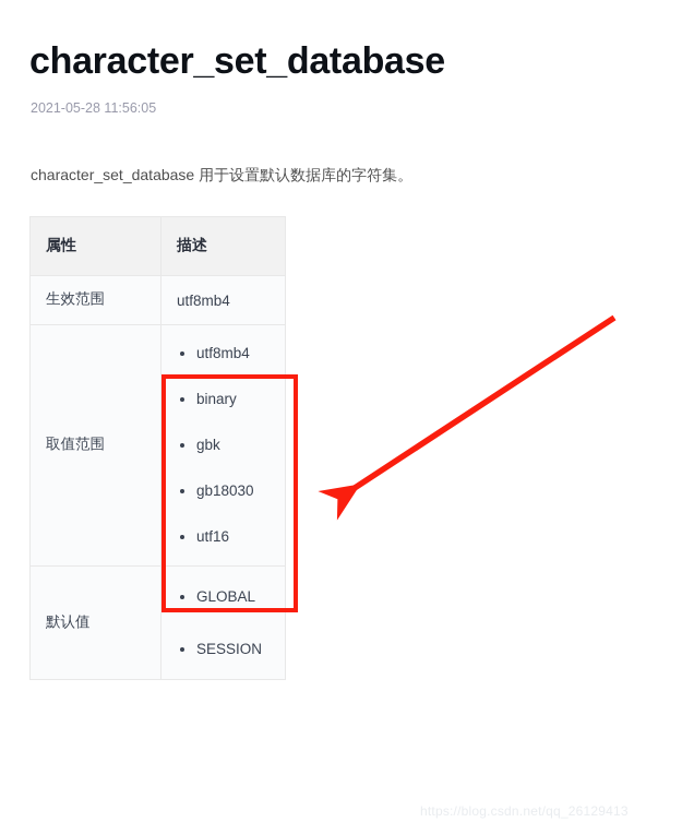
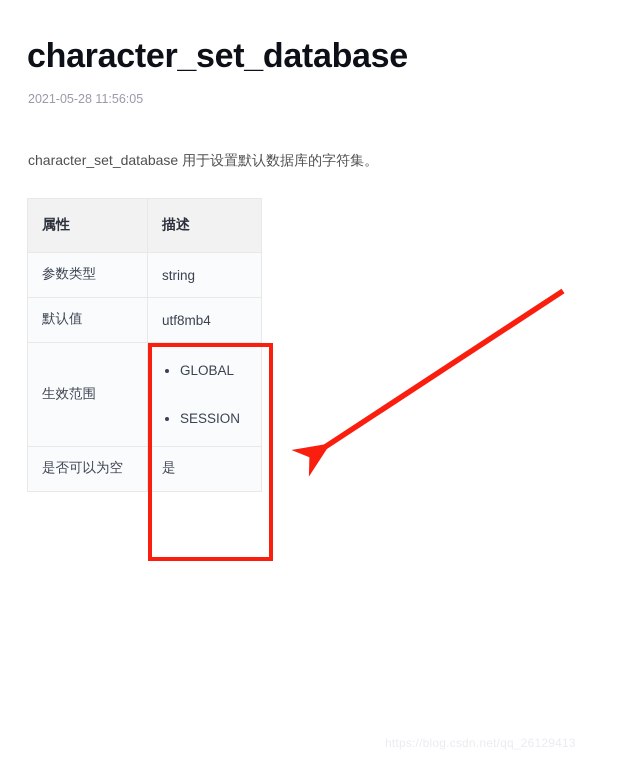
  character_set_database
  2021-05-28 11:56:05
  character_set_database 用于设置默认数据库的字符集。
  属性	描述
+ 参数类型	string
- 生效范围	utf8mb4
+ 默认值	utf8mb4
- 取值范围	utf8mb4 binary gbk gb18030 utf16
- 默认值	GLOBAL SESSION
+ 生效范围	GLOBAL SESSION
+ 是否可以为空	是
